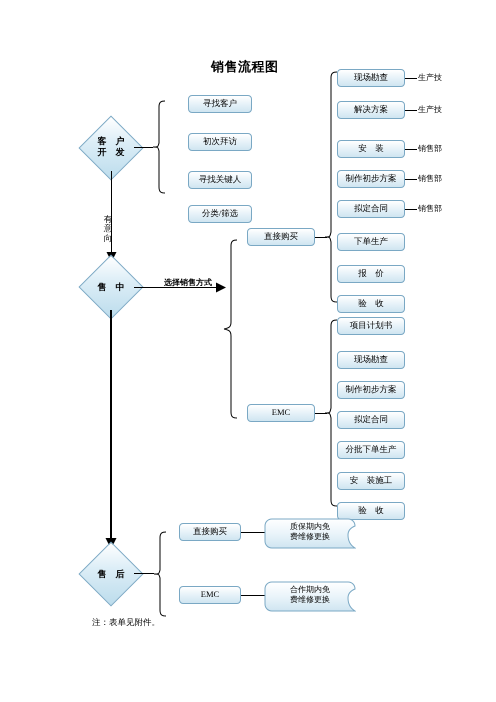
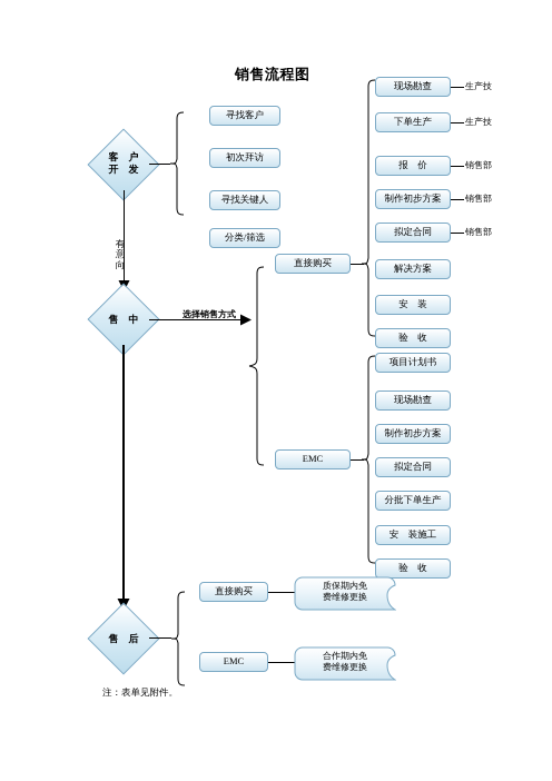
  销售流程图
  客 户
  开 发
  寻找客户
  初次拜访
  寻找关键人
  分类/筛选
  有意向
  售 中
  选择销售方式
  直接购买
  EMC
  现场勘查
- 解决方案
+ 下单生产
- 安 装
+ 报 价
  制作初步方案
  拟定合同
- 下单生产
+ 解决方案
- 报 价
+ 安 装
  验 收
  生产技
  生产技
  销售部
  销售部
  销售部
  项目计划书
  现场勘查
  制作初步方案
  拟定合同
  分批下单生产
  安 装施工
  验 收
  售 后
  直接购买
  质保期内免
  费维修更换
  EMC
  合作期内免
  费维修更换
  注：表单见附件。
